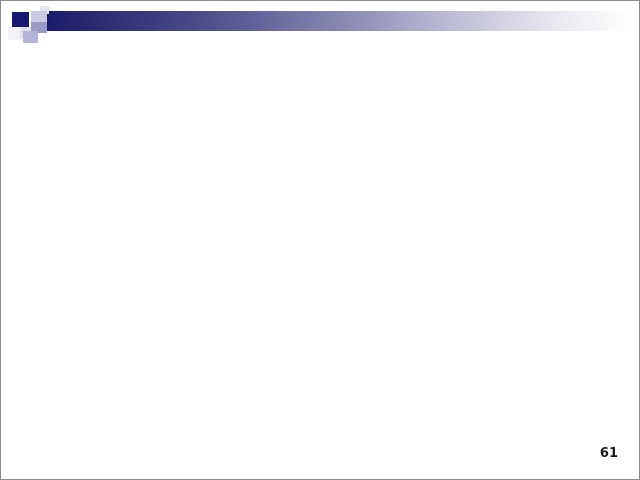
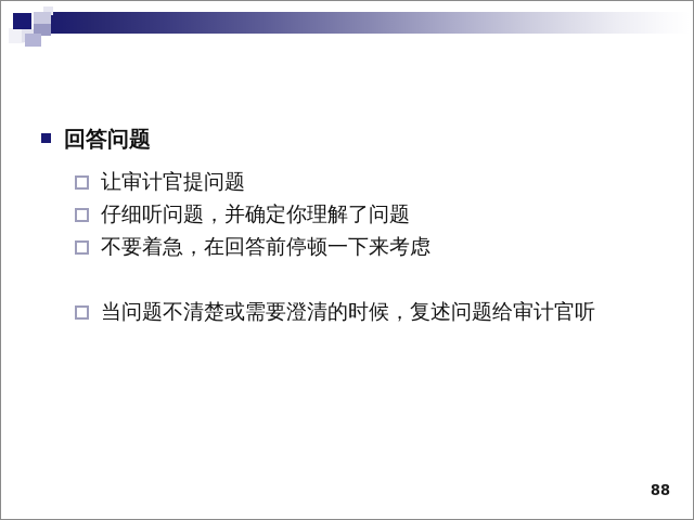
+ 回答问题
+ 让审计官提问题
+ 仔细听问题，并确定你理解了问题
+ 不要着急，在回答前停顿一下来考虑
+ 当问题不清楚或需要澄清的时候，复述问题给审计官听
- 61
+ 88
